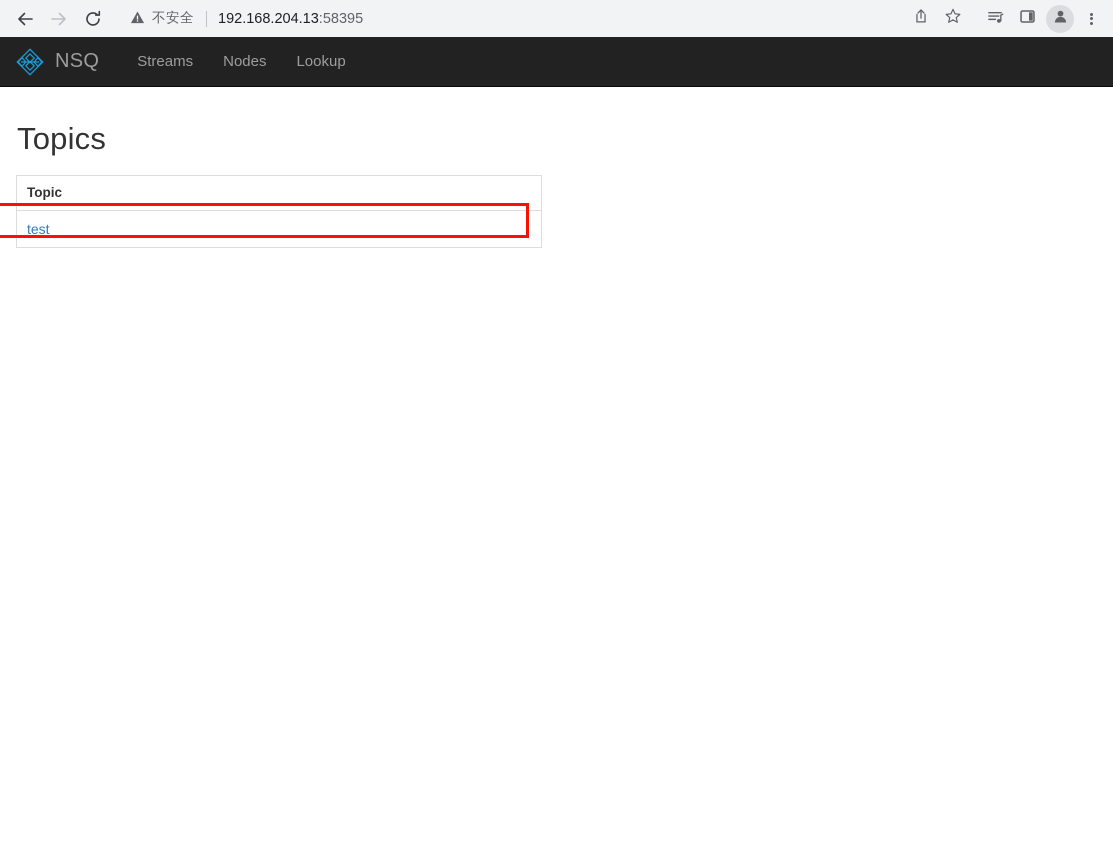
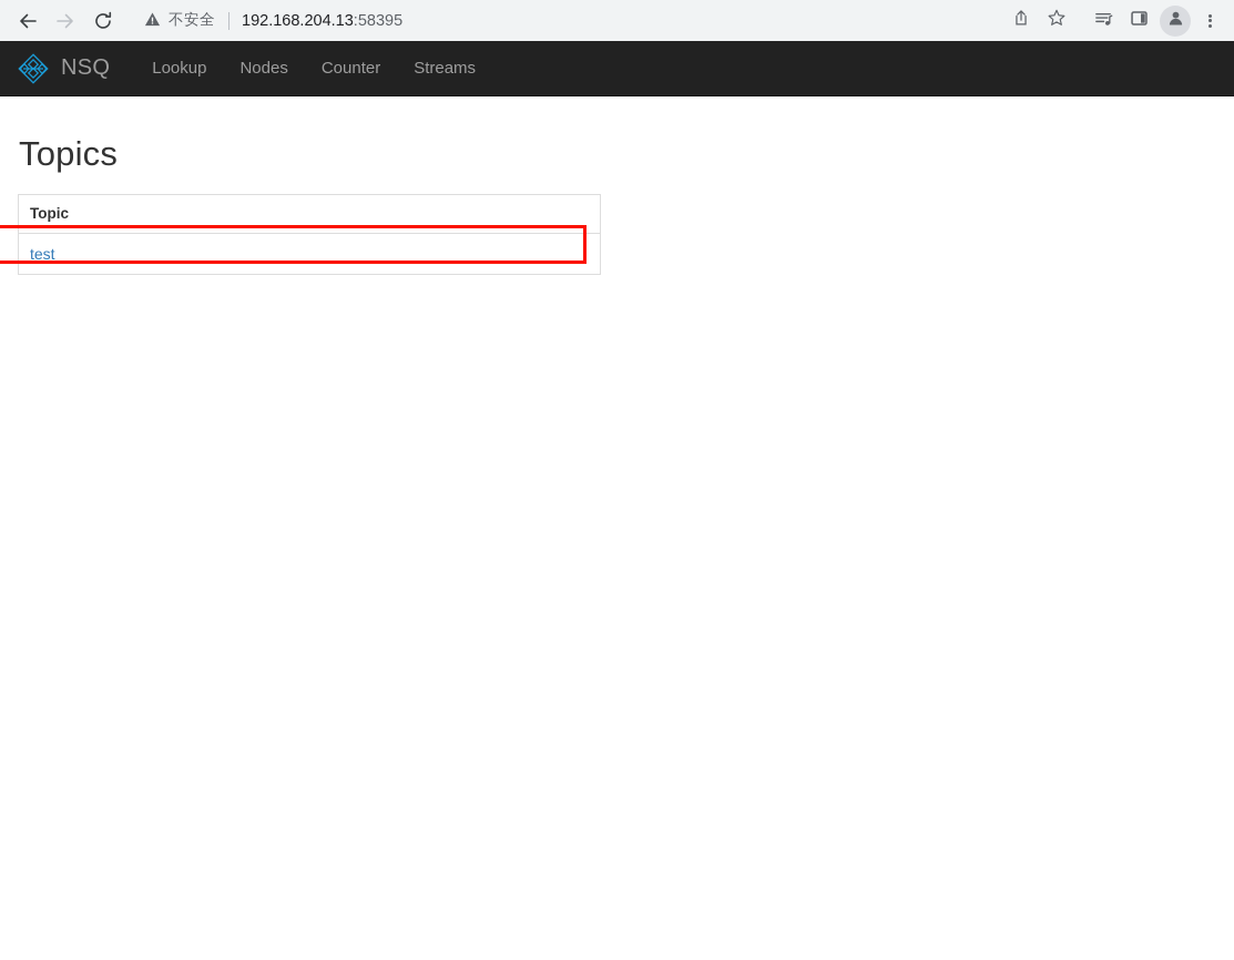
  不安全
  192.168.204.13:58395
  NSQ
- Streams
+ Lookup
  Nodes
+ Counter
- Lookup
+ Streams
  Topics
  Topic
  test
